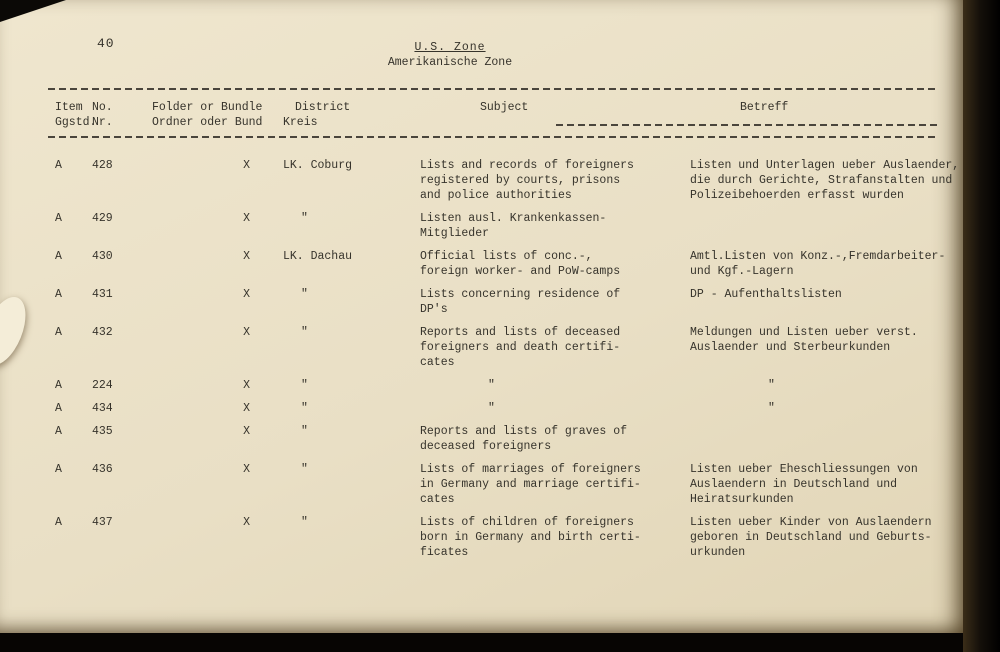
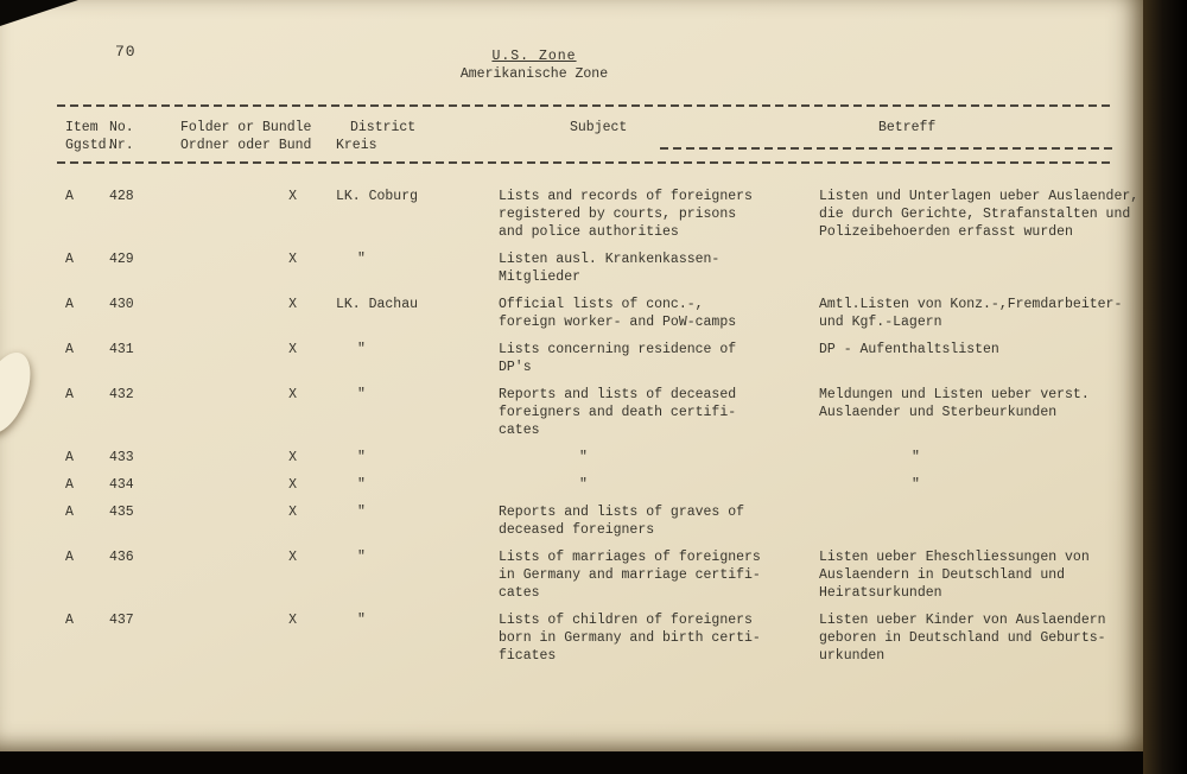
- 40
+ 70
  U.S. Zone
  Amerikanische Zone
  Item
  Ggstd
  No.
  Nr.
  Folder or Bundle
  Ordner oder Bund
  District
  Kreis
  Subject
  Betreff
  A
  428
  X
  LK. Coburg
  Lists and records of foreigners
  registered by courts, prisons
  and police authorities
  Listen und Unterlagen ueber Auslaender,
  die durch Gerichte, Strafanstalten und
  Polizeibehoerden erfasst wurden
  A
  429
  X
  "
  Listen ausl. Krankenkassen-
  Mitglieder
  A
  430
  X
  LK. Dachau
  Official lists of conc.-,
  foreign worker- and PoW-camps
  Amtl.Listen von Konz.-,Fremdarbeiter-
  und Kgf.-Lagern
  A
  431
  X
  "
  Lists concerning residence of
  DP's
  DP - Aufenthaltslisten
  A
  432
  X
  "
  Reports and lists of deceased
  foreigners and death certifi-
  cates
  Meldungen und Listen ueber verst.
  Auslaender und Sterbeurkunden
  A
- 224
+ 433
  X
  "
  "
  "
  A
  434
  X
  "
  "
  "
  A
  435
  X
  "
  Reports and lists of graves of
  deceased foreigners
  A
  436
  X
  "
  Lists of marriages of foreigners
  in Germany and marriage certifi-
  cates
  Listen ueber Eheschliessungen von
  Auslaendern in Deutschland und
  Heiratsurkunden
  A
  437
  X
  "
  Lists of children of foreigners
  born in Germany and birth certi-
  ficates
  Listen ueber Kinder von Auslaendern
  geboren in Deutschland und Geburts-
  urkunden
